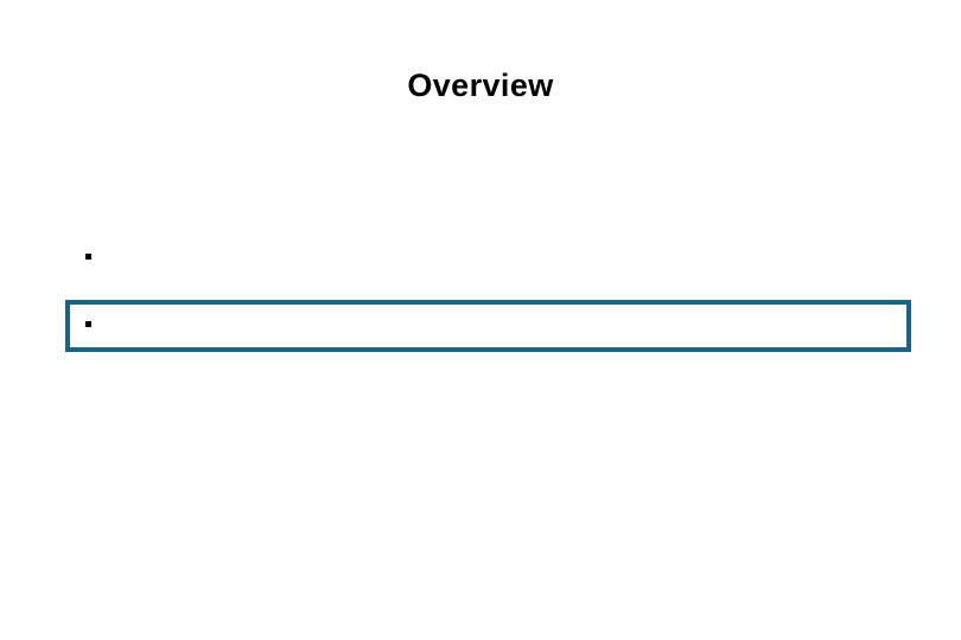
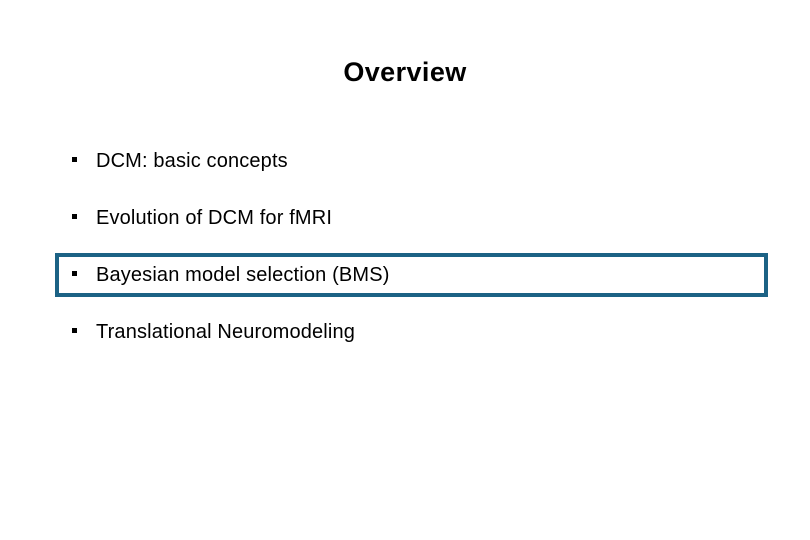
  Overview
+ DCM: basic concepts
+ Evolution of DCM for fMRI
+ Bayesian model selection (BMS)
+ Translational Neuromodeling
